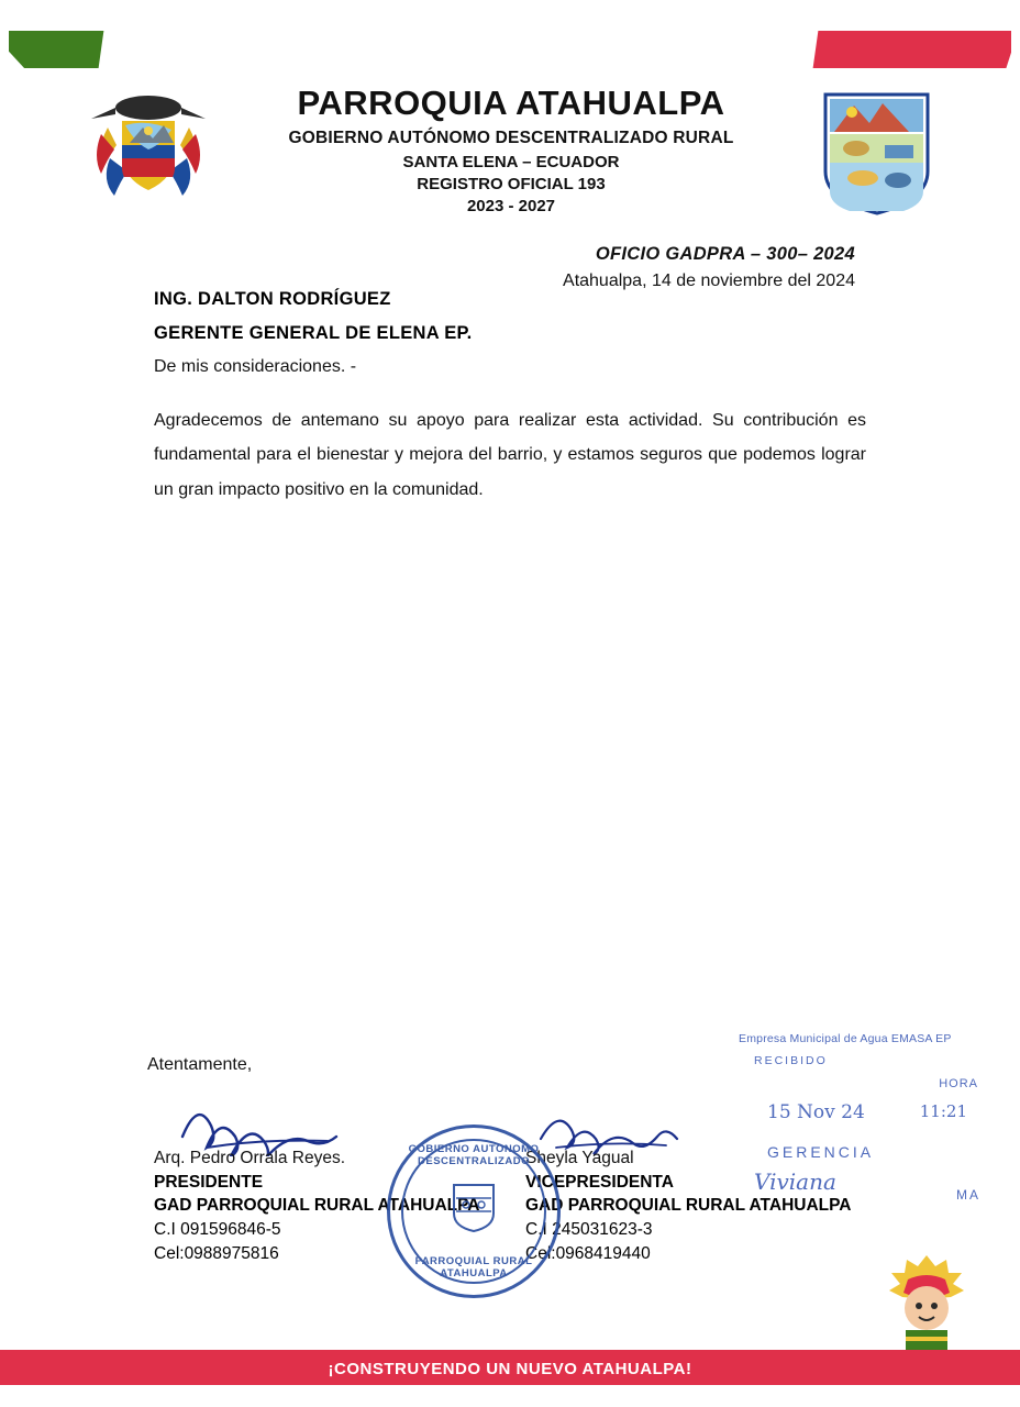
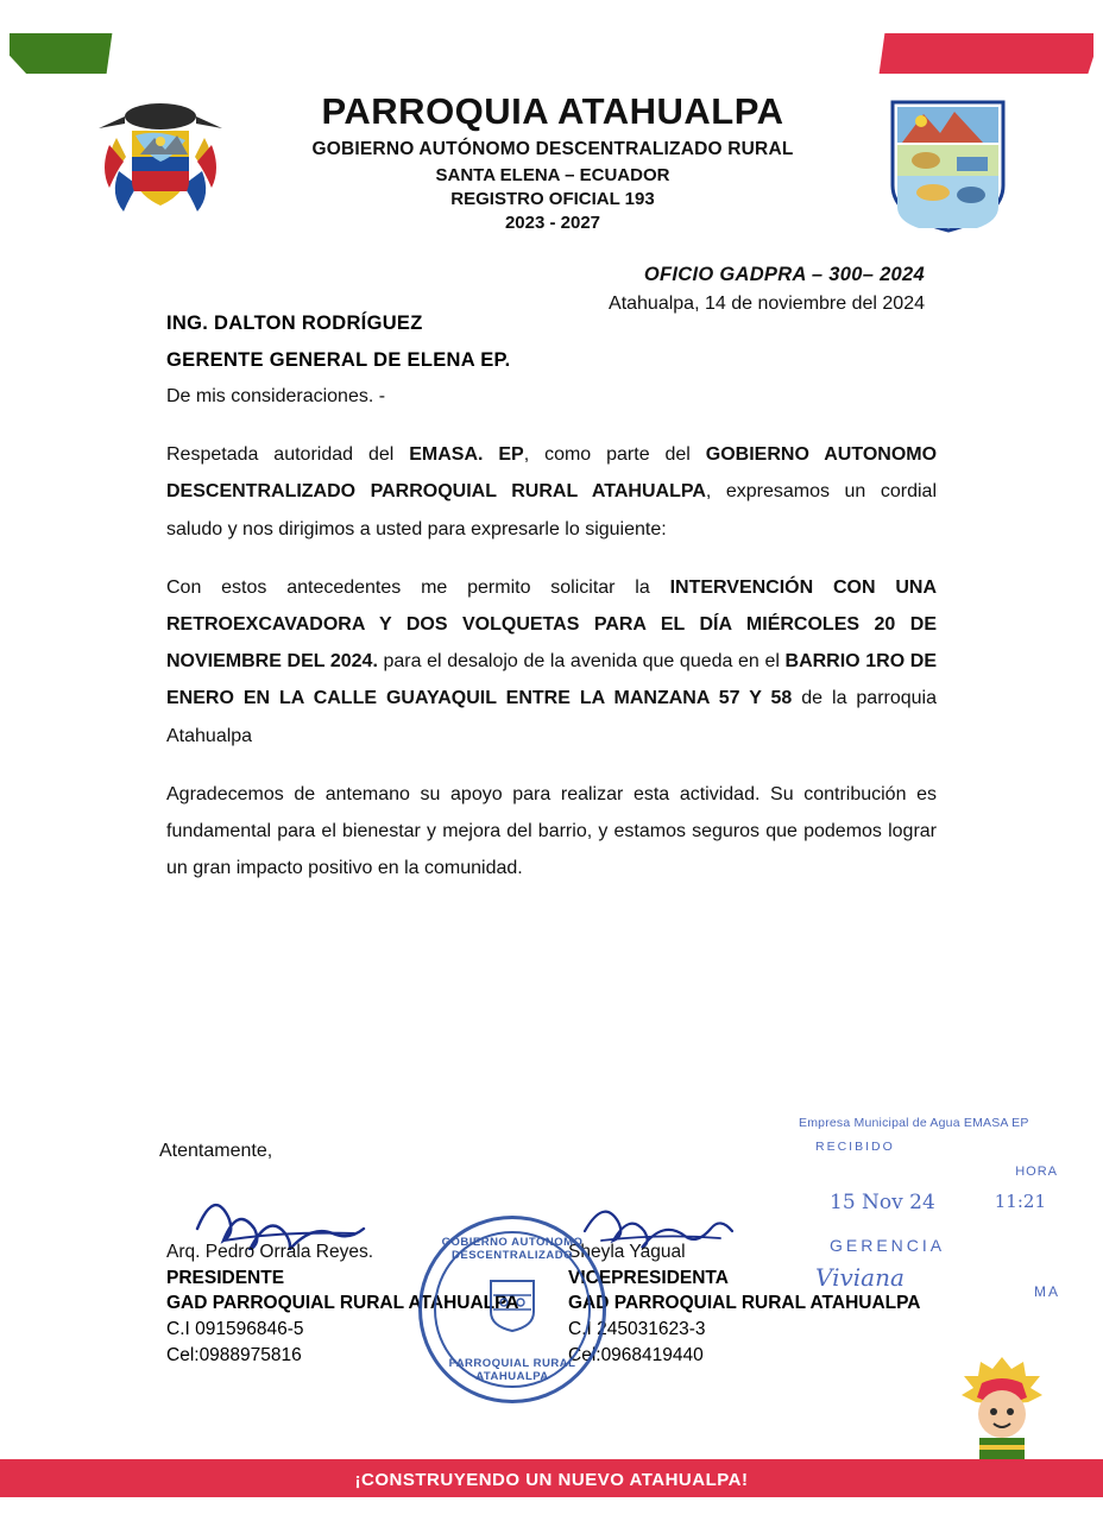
  PARROQUIA ATAHUALPA
  GOBIERNO AUTÓNOMO DESCENTRALIZADO RURAL
  SANTA ELENA – ECUADOR
  REGISTRO OFICIAL 193
  2023 - 2027
  OFICIO GADPRA – 300– 2024
  Atahualpa, 14 de noviembre del 2024
  ING. DALTON RODRÍGUEZ
  GERENTE GENERAL DE ELENA EP.
  De mis consideraciones. -
+ Respetada autoridad del EMASA. EP, como parte del GOBIERNO AUTONOMO DESCENTRALIZADO PARROQUIAL RURAL ATAHUALPA, expresamos un cordial saludo y nos dirigimos a usted para expresarle lo siguiente:
+ Con estos antecedentes me permito solicitar la INTERVENCIÓN CON UNA RETROEXCAVADORA Y DOS VOLQUETAS PARA EL DÍA MIÉRCOLES 20 DE NOVIEMBRE DEL 2024. para el desalojo de la avenida que queda en el BARRIO 1RO DE ENERO EN LA CALLE GUAYAQUIL ENTRE LA MANZANA 57 Y 58 de la parroquia Atahualpa
  Agradecemos de antemano su apoyo para realizar esta actividad. Su contribución es fundamental para el bienestar y mejora del barrio, y estamos seguros que podemos lograr un gran impacto positivo en la comunidad.
  Atentamente,
  Arq. Pedro Orrala Reyes.
  PRESIDENTE
  GAD PARROQUIAL RURAL ATAHUALA
  C.I 091596846-5
  Cel:0988975816
  Sheyla Yagual
  VICEPRESIDENTA
  GAD PARROQUIAL RURAL ATAHUALPA
  C.I 245031623-3
  Cel:0968419440
  GOBIERNO AUTONOMO DESCENTRALIZADO
  PARROQUIAL RURAL ATAHUALPA
  Empresa Municipal de Agua EMASA EP
  RECIBIDO
  HORA
  15 Nov 24
  11:21
  GERENCIA
  Viviana
  MA
  ¡CONSTRUYENDO UN NUEVO ATAHUALPA!
